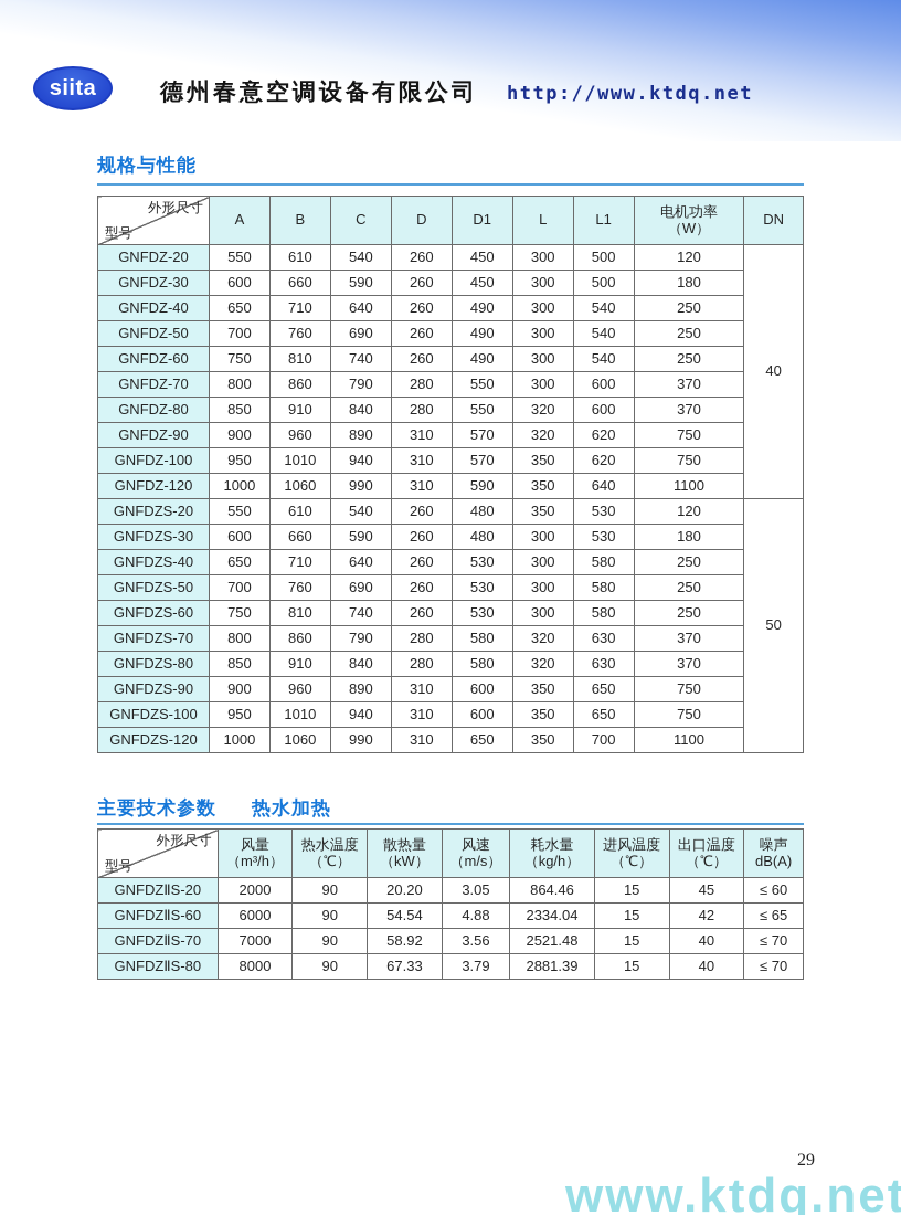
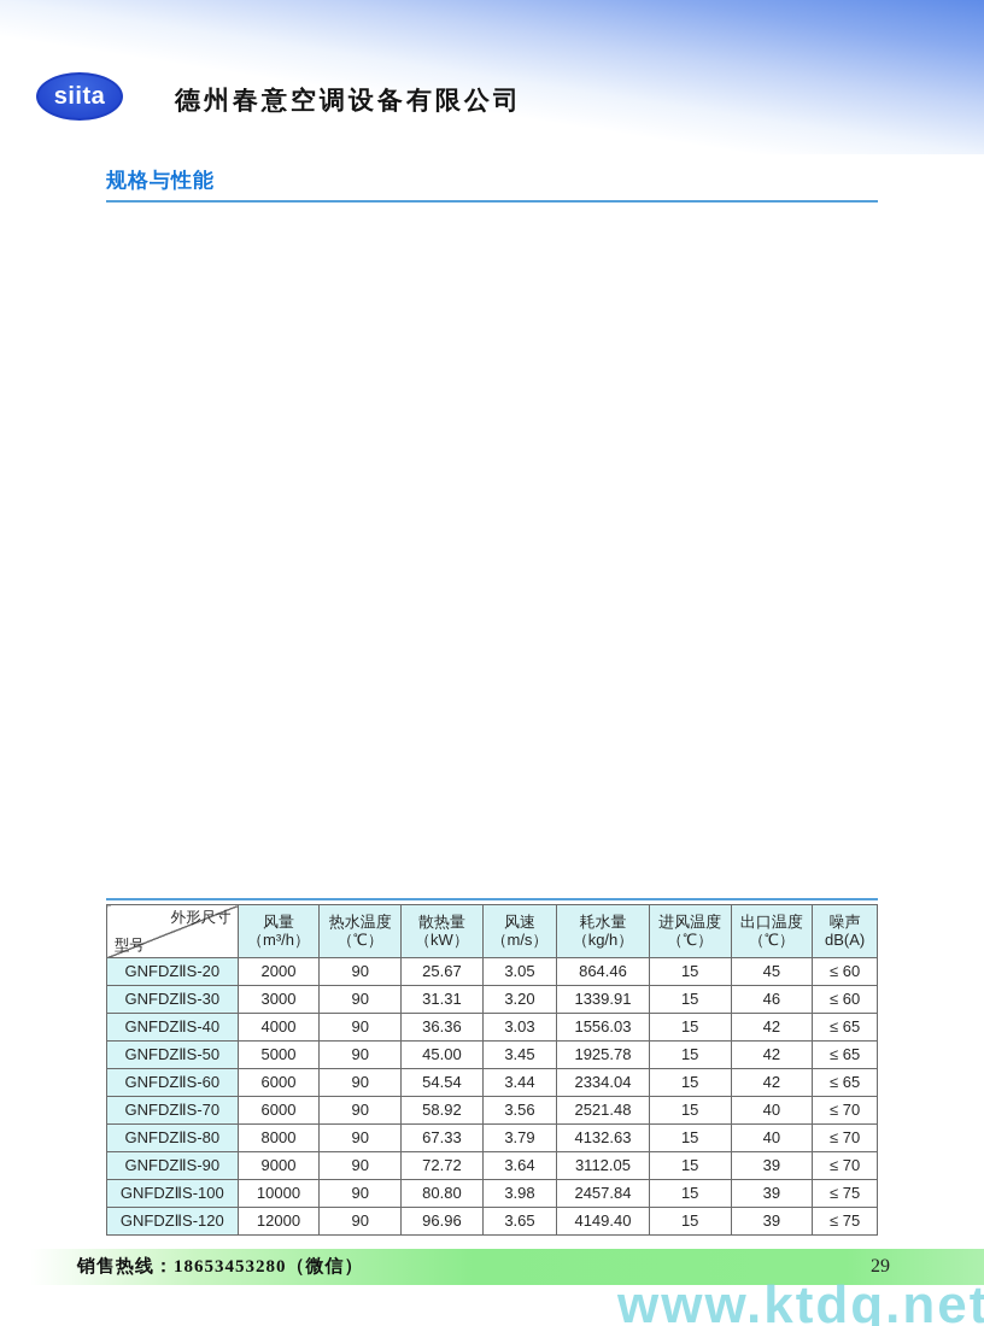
  siita
  德州春意空调设备有限公司
- http://www.ktdq.net
  规格与性能
- 外形尺寸型号	A	B	C	D	D1	L	L1	电机功率（W）	DN
- GNFDZ-20	550	610	540	260	450	300	500	120	40
- GNFDZ-30	600	660	590	260	450	300	500	180
- GNFDZ-40	650	710	640	260	490	300	540	250
- GNFDZ-50	700	760	690	260	490	300	540	250
- GNFDZ-60	750	810	740	260	490	300	540	250
- GNFDZ-70	800	860	790	280	550	300	600	370
- GNFDZ-80	850	910	840	280	550	320	600	370
- GNFDZ-90	900	960	890	310	570	320	620	750
- GNFDZ-100	950	1010	940	310	570	350	620	750
- GNFDZ-120	1000	1060	990	310	590	350	640	1100
- GNFDZS-20	550	610	540	260	480	350	530	120	50
- GNFDZS-30	600	660	590	260	480	300	530	180
- GNFDZS-40	650	710	640	260	530	300	580	250
- GNFDZS-50	700	760	690	260	530	300	580	250
- GNFDZS-60	750	810	740	260	530	300	580	250
- GNFDZS-70	800	860	790	280	580	320	630	370
- GNFDZS-80	850	910	840	280	580	320	630	370
- GNFDZS-90	900	960	890	310	600	350	650	750
- GNFDZS-100	950	1010	940	310	600	350	650	750
- GNFDZS-120	1000	1060	990	310	650	350	700	1100
- 主要技术参数 热水加热
  外形尺寸型号	风量（m³/h）	热水温度（℃）	散热量（kW）	风速（m/s）	耗水量（kg/h）	进风温度（℃）	出口温度（℃）	噪声dB(A)
- GNFDZⅡS-20	2000	90	20.20	3.05	864.46	15	45	≤ 60
+ GNFDZⅡS-20	2000	90	25.67	3.05	864.46	15	45	≤ 60
+ GNFDZⅡS-30	3000	90	31.31	3.20	1339.91	15	46	≤ 60
+ GNFDZⅡS-40	4000	90	36.36	3.03	1556.03	15	42	≤ 65
+ GNFDZⅡS-50	5000	90	45.00	3.45	1925.78	15	42	≤ 65
- GNFDZⅡS-60	6000	90	54.54	4.88	2334.04	15	42	≤ 65
+ GNFDZⅡS-60	6000	90	54.54	3.44	2334.04	15	42	≤ 65
- GNFDZⅡS-70	7000	90	58.92	3.56	2521.48	15	40	≤ 70
+ GNFDZⅡS-70	6000	90	58.92	3.56	2521.48	15	40	≤ 70
- GNFDZⅡS-80	8000	90	67.33	3.79	2881.39	15	40	≤ 70
+ GNFDZⅡS-80	8000	90	67.33	3.79	4132.63	15	40	≤ 70
+ GNFDZⅡS-90	9000	90	72.72	3.64	3112.05	15	39	≤ 70
+ GNFDZⅡS-100	10000	90	80.80	3.98	2457.84	15	39	≤ 75
+ GNFDZⅡS-120	12000	90	96.96	3.65	4149.40	15	39	≤ 75
+ 销售热线：18653453280（微信）
  29
  www.ktdq.net
